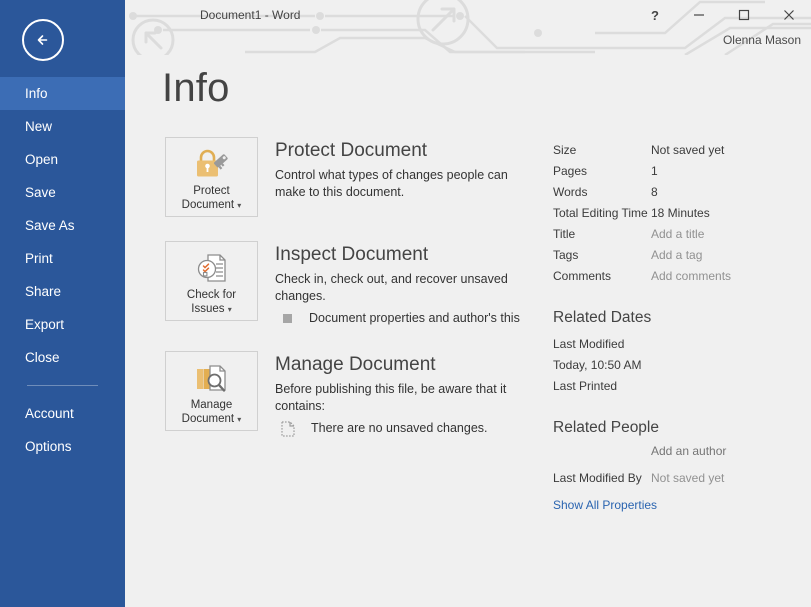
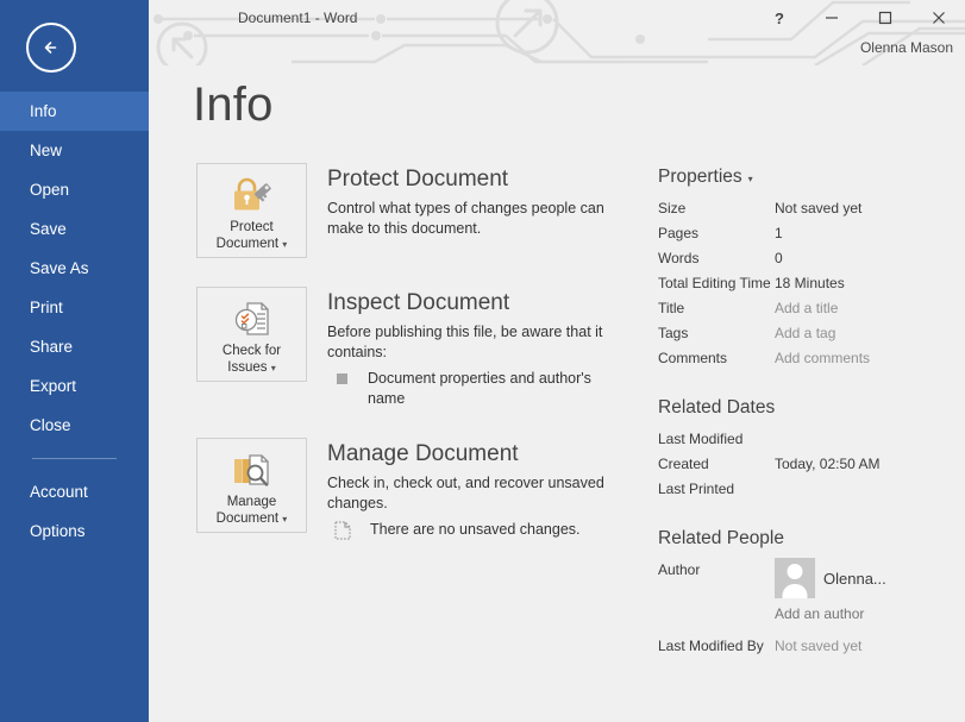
  Document1 - Word
  ?
  Olenna Mason
  Info
  New
  Open
  Save
  Save As
  Print
  Share
  Export
  Close
  Account
  Options
  Info
  Protect
  Document ▾
  Protect Document
  Control what types of changes people can make to this document.
  Check for
  Issues ▾
  Inspect Document
- Check in, check out, and recover unsaved changes.
+ Before publishing this file, be aware that it contains:
- Document properties and author's this
+ Document properties and author's name
  Manage
  Document ▾
  Manage Document
- Before publishing this file, be aware that it contains:
+ Check in, check out, and recover unsaved changes.
  There are no unsaved changes.
+ Properties
+ ▾
  Size
  Not saved yet
  Pages
  1
  Words
- 8
+ 0
  Total Editing Time
  18 Minutes
  Title
  Add a title
  Tags
  Add a tag
  Comments
  Add comments
  Related Dates
  Last Modified
+ Created
- Today, 10:50 AM
+ Today, 02:50 AM
  Last Printed
  Related People
+ Author
+ Olenna...
  Add an author
  Last Modified By
  Not saved yet
- Show All Properties
